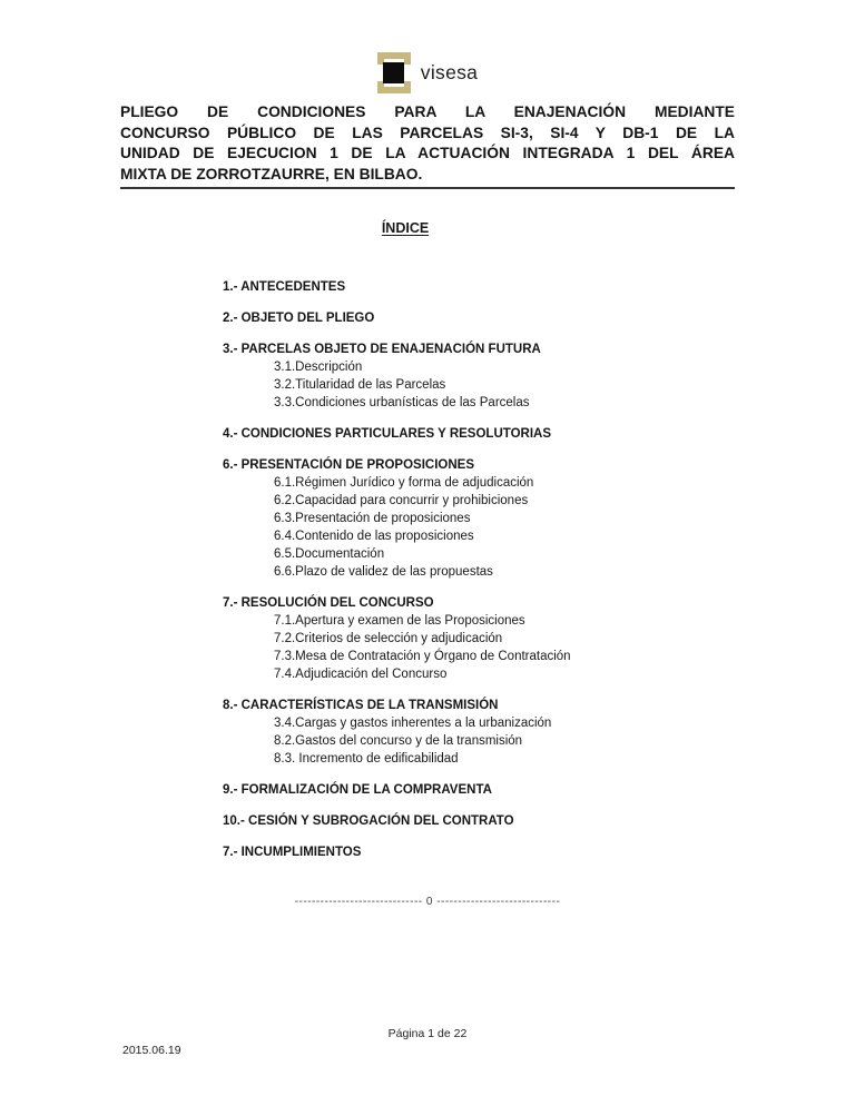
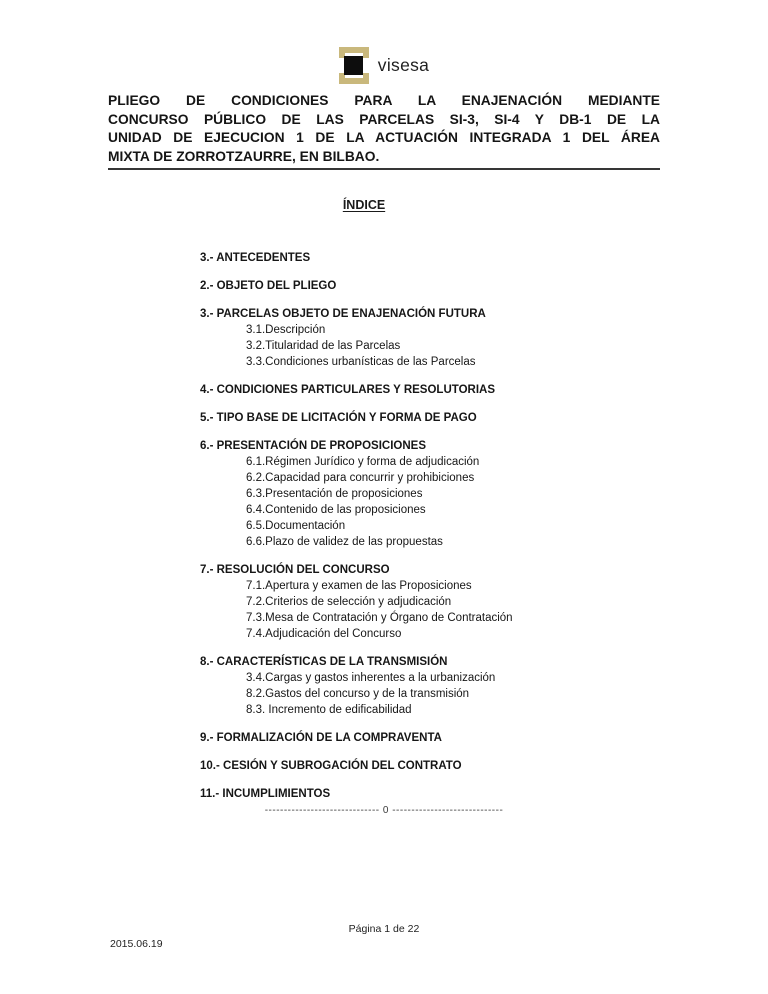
  visesa
  PLIEGO DE CONDICIONES PARA LA ENAJENACIÓN MEDIANTE
  CONCURSO PÚBLICO DE LAS PARCELAS SI-3, SI-4 Y DB-1 DE LA
  UNIDAD DE EJECUCION 1 DE LA ACTUACIÓN INTEGRADA 1 DEL ÁREA
  MIXTA DE ZORROTZAURRE, EN BILBAO.
  ÍNDICE
- 1.- ANTECEDENTES
+ 3.- ANTECEDENTES
  2.- OBJETO DEL PLIEGO
  3.- PARCELAS OBJETO DE ENAJENACIÓN FUTURA
  3.1.Descripción
  3.2.Titularidad de las Parcelas
  3.3.Condiciones urbanísticas de las Parcelas
  4.- CONDICIONES PARTICULARES Y RESOLUTORIAS
+ 5.- TIPO BASE DE LICITACIÓN Y FORMA DE PAGO
  6.- PRESENTACIÓN DE PROPOSICIONES
  6.1.Régimen Jurídico y forma de adjudicación
  6.2.Capacidad para concurrir y prohibiciones
  6.3.Presentación de proposiciones
  6.4.Contenido de las proposiciones
  6.5.Documentación
  6.6.Plazo de validez de las propuestas
  7.- RESOLUCIÓN DEL CONCURSO
  7.1.Apertura y examen de las Proposiciones
  7.2.Criterios de selección y adjudicación
  7.3.Mesa de Contratación y Órgano de Contratación
  7.4.Adjudicación del Concurso
  8.- CARACTERÍSTICAS DE LA TRANSMISIÓN
  3.4.Cargas y gastos inherentes a la urbanización
  8.2.Gastos del concurso y de la transmisión
  8.3. Incremento de edificabilidad
  9.- FORMALIZACIÓN DE LA COMPRAVENTA
  10.- CESIÓN Y SUBROGACIÓN DEL CONTRATO
- 7.- INCUMPLIMIENTOS
+ 11.- INCUMPLIMIENTOS
  ------------------------------ 0 -----------------------------
  Página 1 de 22
  2015.06.19
